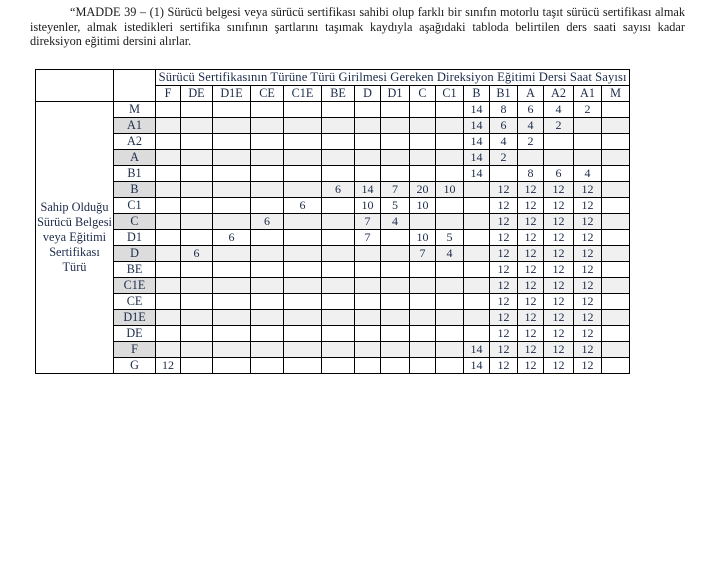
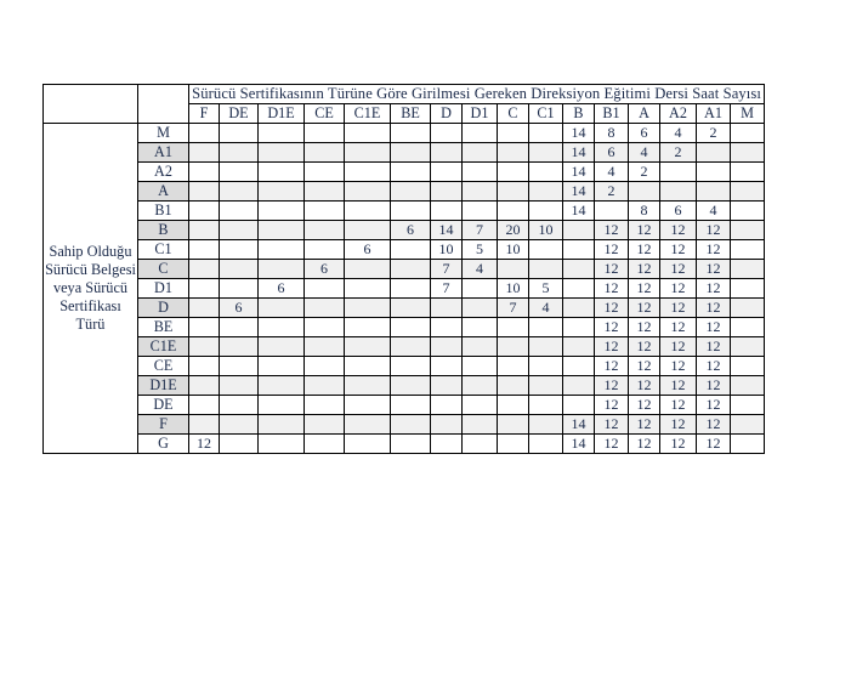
- “MADDE 39 – (1) Sürücü belgesi veya sürücü sertifikası sahibi olup farklı bir sınıfın motorlu taşıt sürücü sertifikası almak isteyenler, almak istedikleri sertifika sınıfının şartlarını taşımak kaydıyla aşağıdaki tabloda belirtilen ders saati sayısı kadar direksiyon eğitimi dersini alırlar.
- 		Sürücü Sertifikasının Türüne Türü Girilmesi Gereken Direksiyon Eğitimi Dersi Saat Sayısı
+ 		Sürücü Sertifikasının Türüne Göre Girilmesi Gereken Direksiyon Eğitimi Dersi Saat Sayısı
  F	DE	D1E	CE	C1E	BE	D	D1	C	C1	B	B1	A	A2	A1	M
- Sahip Olduğu Sürücü Belgesi veya Eğitimi Sertifikası Türü	M											14	8	6	4	2
+ Sahip Olduğu Sürücü Belgesi veya Sürücü Sertifikası Türü	M											14	8	6	4	2
  A1											14	6	4	2
  A2											14	4	2
  A											14	2
  B1											14		8	6	4
  B						6	14	7	20	10		12	12	12	12
  C1					6		10	5	10			12	12	12	12
  C				6			7	4				12	12	12	12
  D1			6				7		10	5		12	12	12	12
  D		6							7	4		12	12	12	12
  BE												12	12	12	12
  C1E												12	12	12	12
  CE												12	12	12	12
  D1E												12	12	12	12
  DE												12	12	12	12
  F											14	12	12	12	12
  G	12										14	12	12	12	12
